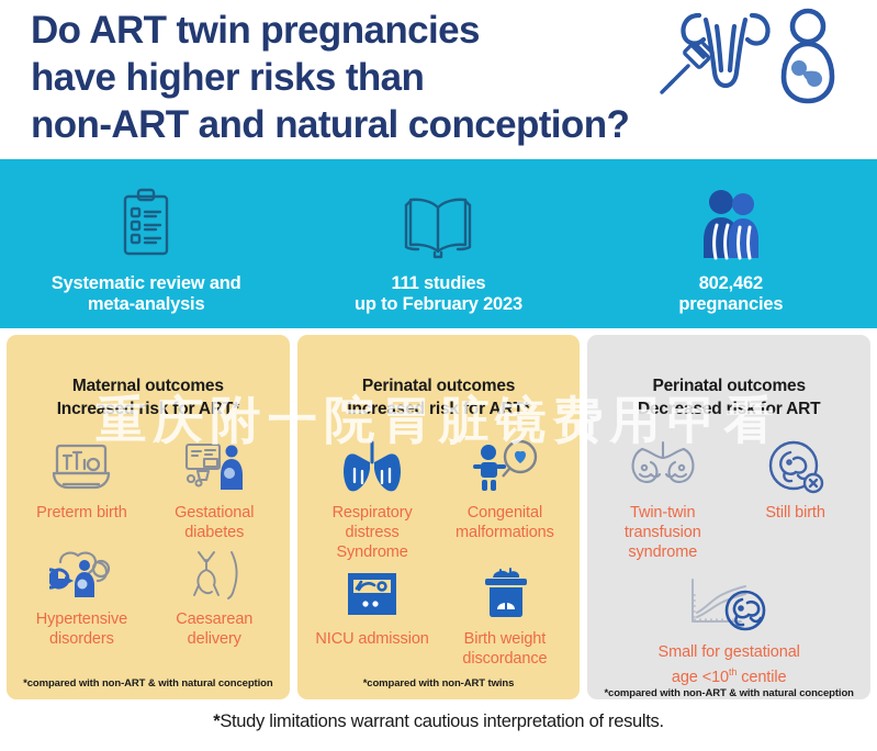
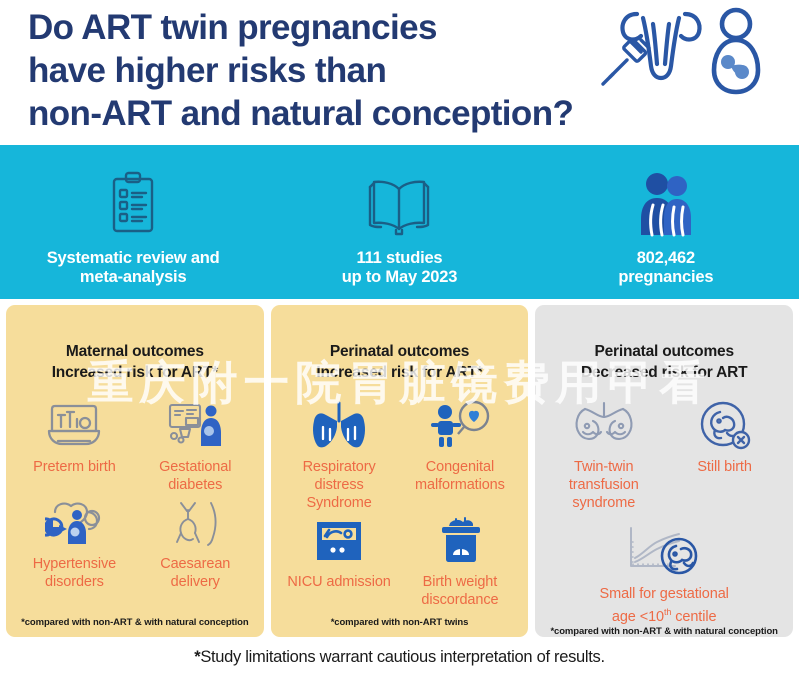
  Do ART twin pregnancies
  have higher risks than
  non-ART and natural conception?
  Systematic review and
  meta-analysis
  111 studies
- up to February 2023
+ up to May 2023
  802,462
  pregnancies
  Maternal outcomes
  Increased risk for ART*
  Preterm birth
  Gestational
  diabetes
  Hypertensive
  disorders
  Caesarean
  delivery
  *compared with non-ART & with natural conception
  Perinatal outcomes
  Increased risk for ART*
  Respiratory distress
  Syndrome
  Congenital
  malformations
  NICU admission
  Birth weight
  discordance
  *compared with non-ART twins
  Perinatal outcomes
  Decreased risk for ART
  Twin-twin
  transfusion
  syndrome
  Still birth
  Small for gestational
  age <10th centile
  *compared with non-ART & with natural conception
  *Study limitations warrant cautious interpretation of results.
  重庆附一院胃脏镜费用甲看
